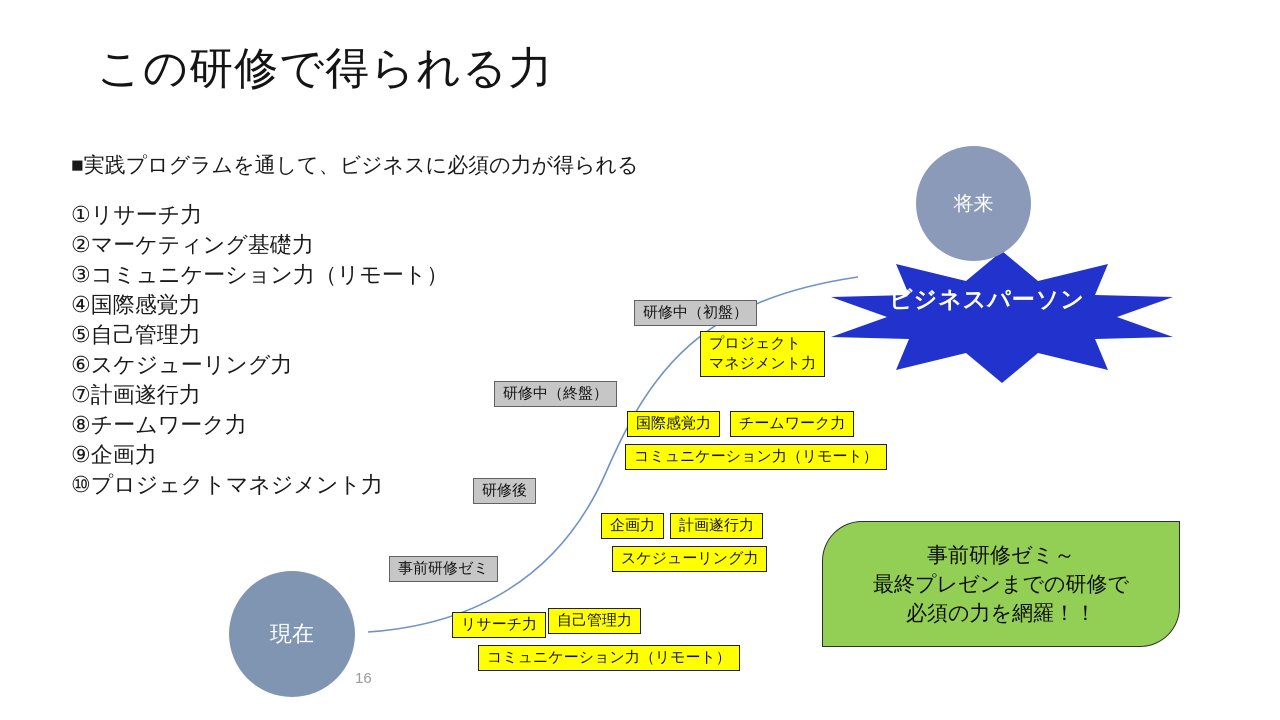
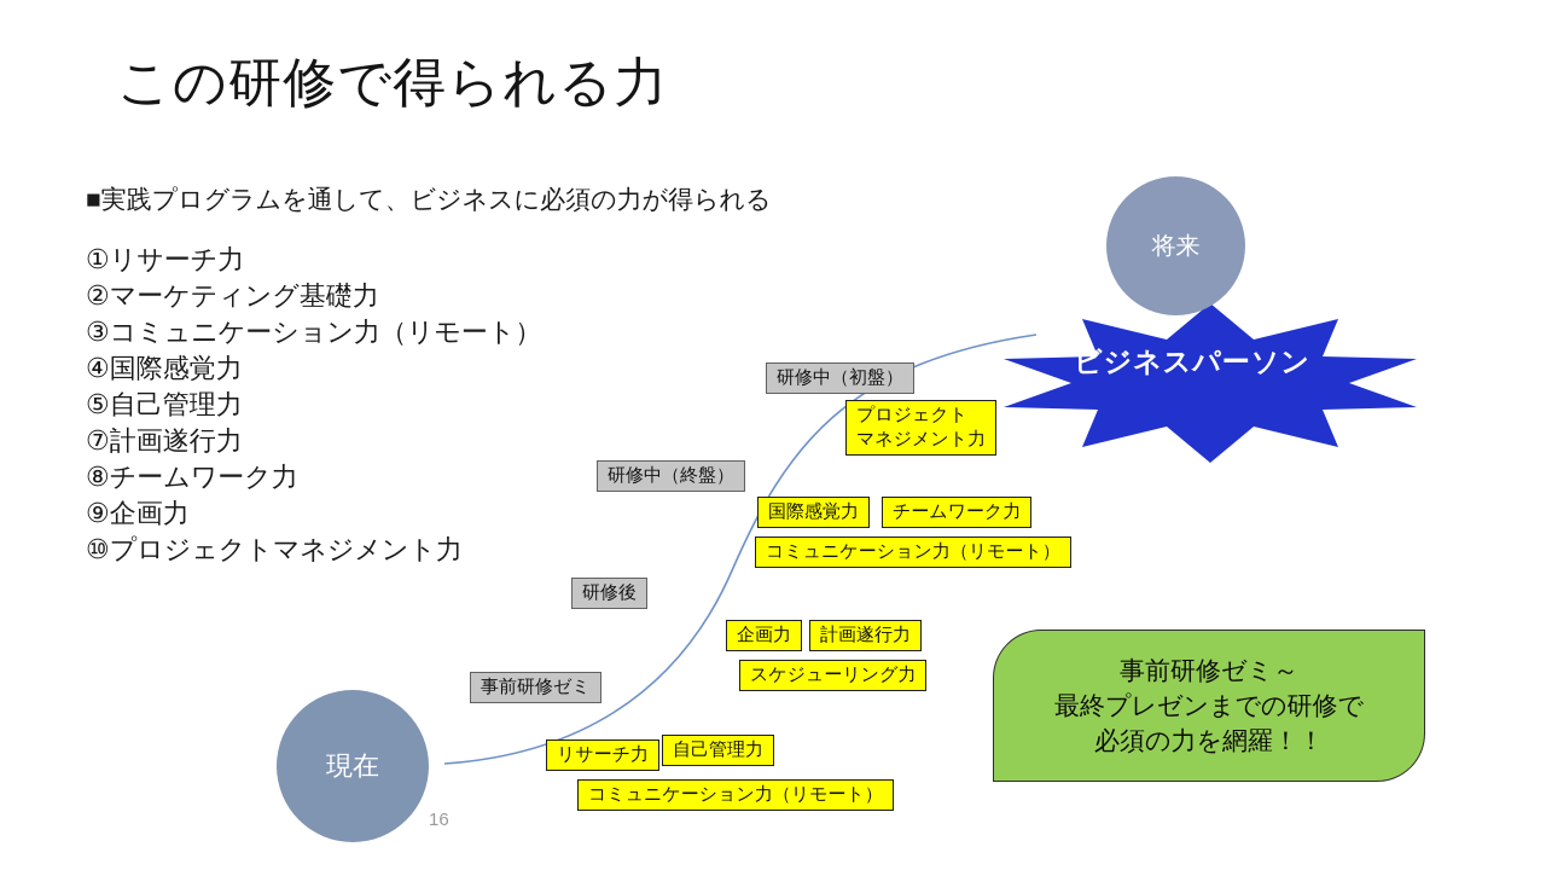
  この研修で得られる力
  ■実践プログラムを通して、ビジネスに必須の力が得られる
  ①リサーチ力
  ②マーケティング基礎力
  ③コミュニケーション力（リモート）
  ④国際感覚力
  ⑤自己管理力
- ⑥スケジューリング力
  ⑦計画遂行力
  ⑧チームワーク力
  ⑨企画力
  ⑩プロジェクトマネジメント力
  ビジネスパーソン
  将来
  現在
  事前研修ゼミ
  研修後
  研修中（終盤）
  研修中（初盤）
  リサーチ力
  自己管理力
  コミュニケーション力（リモート）
  企画力
  計画遂行力
  スケジューリング力
  国際感覚力
  チームワーク力
  コミュニケーション力（リモート）
  プロジェクト
  マネジメント力
  事前研修ゼミ～
  最終プレゼンまでの研修で
  必須の力を網羅！！
  16
